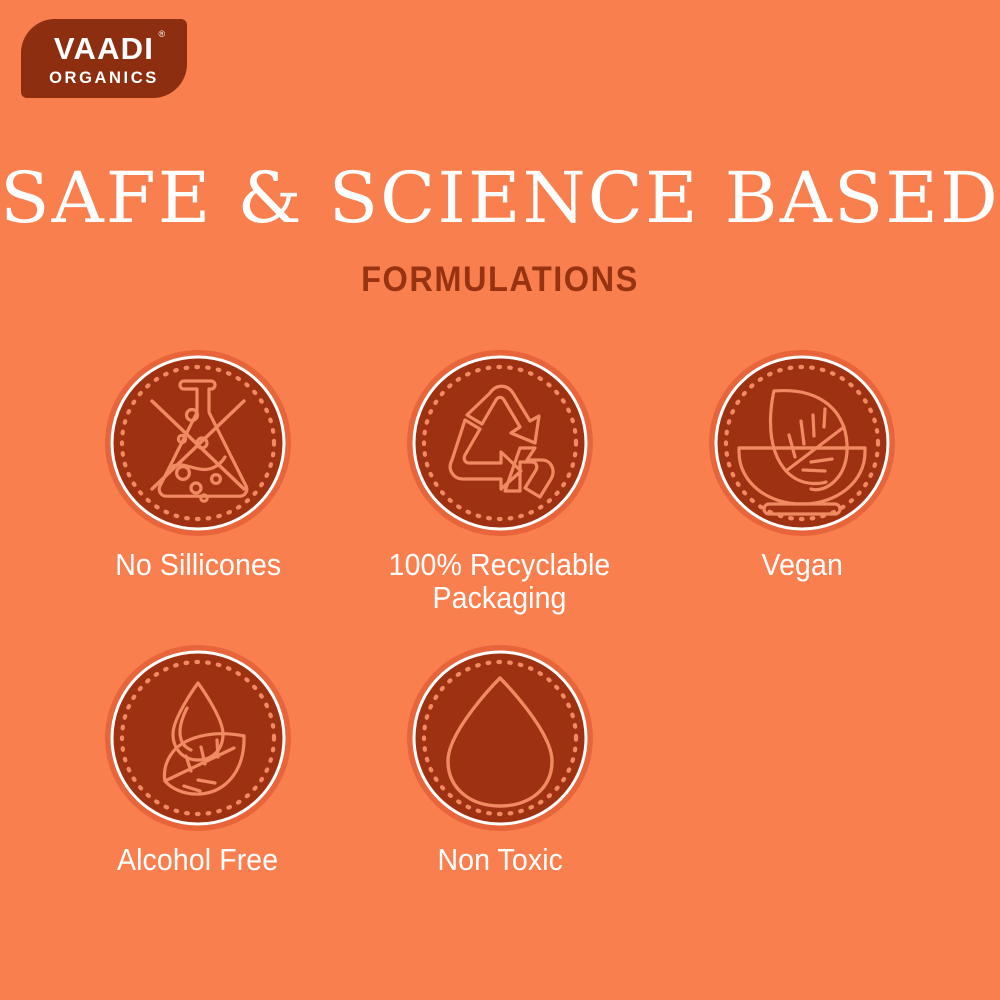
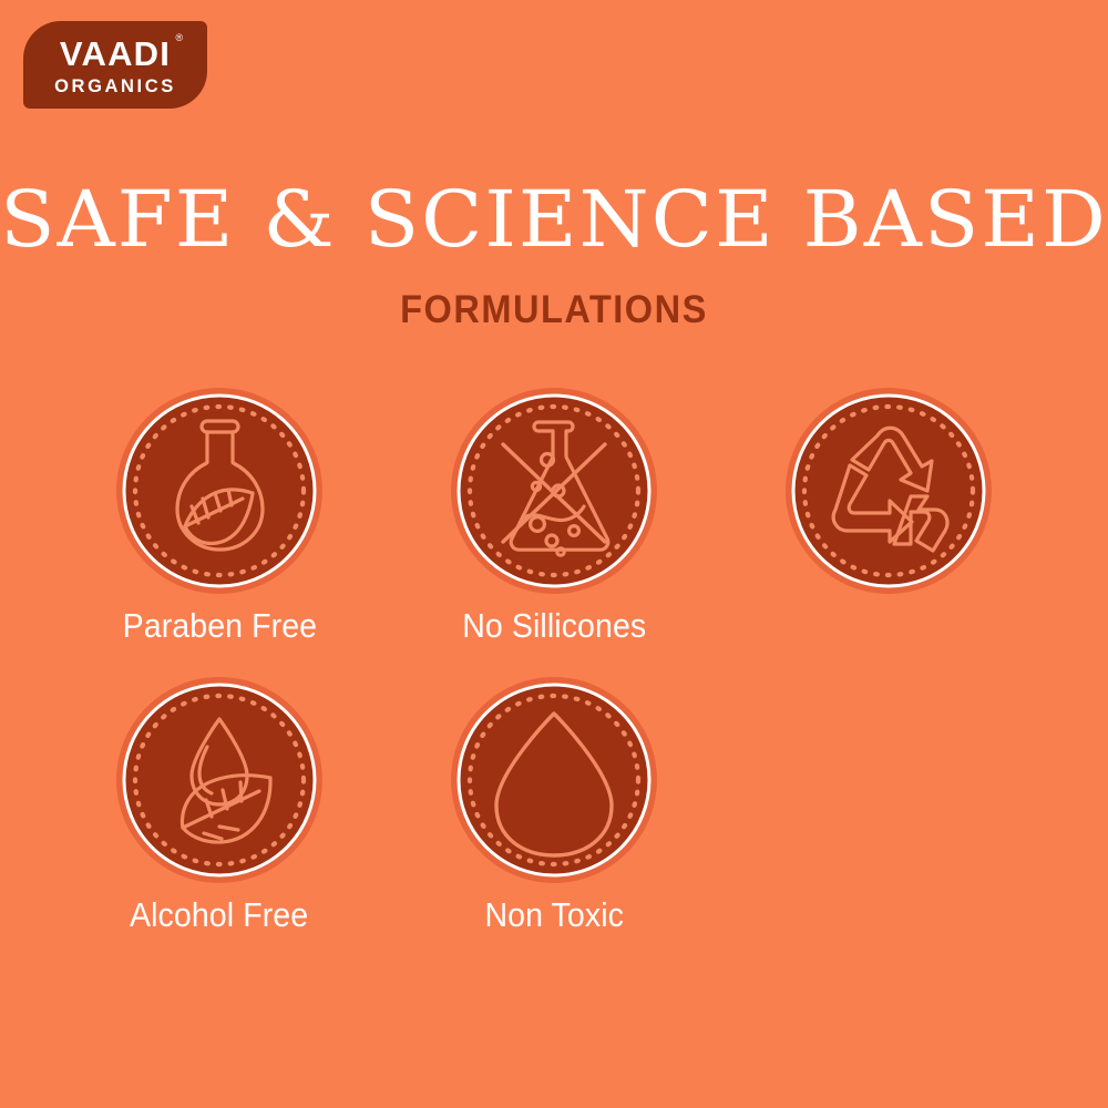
  VAADI
  ®
  ORGANICS
  SAFE & SCIENCE BASED
  FORMULATIONS
+ Paraben Free
  No Sillicones
- 100% Recyclable
- Packaging
- Vegan
  Alcohol Free
  Non Toxic
